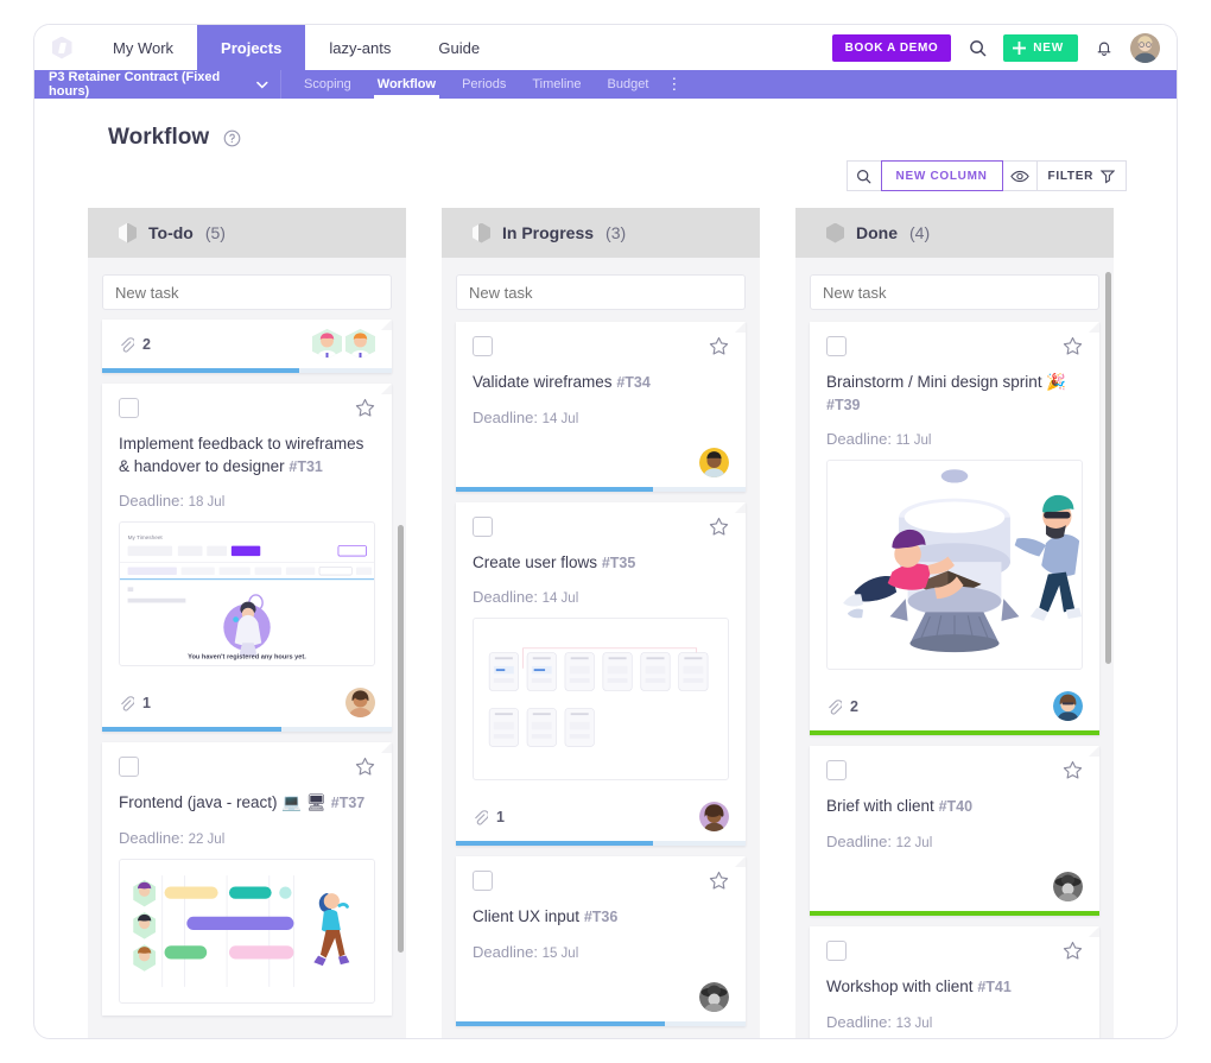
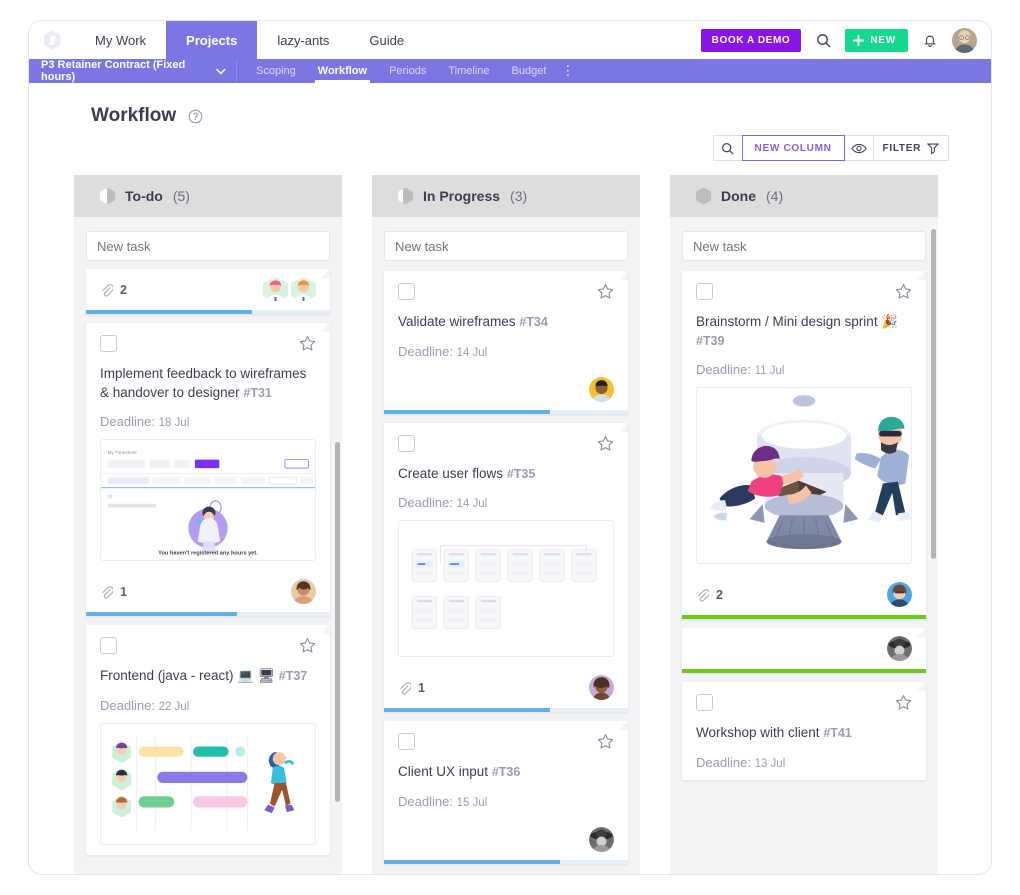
  My Work
  Projects
  lazy-ants
  Guide
  BOOK A DEMO
  NEW
  P3 Retainer Contract (Fixed hours)
  Scoping
  Workflow
  Periods
  Timeline
  Budget
  ⋮
  Workflow
  NEW COLUMN
  FILTER
  To-do
  (5)
  New task
  2
  Implement feedback to wireframes & handover to designer #T31
  Deadline: 18 Jul
  1
  Frontend (java - react) 💻 🖥 #T37
  Deadline: 22 Jul
  In Progress
  (3)
  New task
  Validate wireframes #T34
  Deadline: 14 Jul
  Create user flows #T35
  Deadline: 14 Jul
  1
  Client UX input #T36
  Deadline: 15 Jul
  Done
  (4)
  New task
  Brainstorm / Mini design sprint 🎉 #T39
  Deadline: 11 Jul
  2
- Brief with client #T40
- Deadline: 12 Jul
  Workshop with client #T41
  Deadline: 13 Jul
